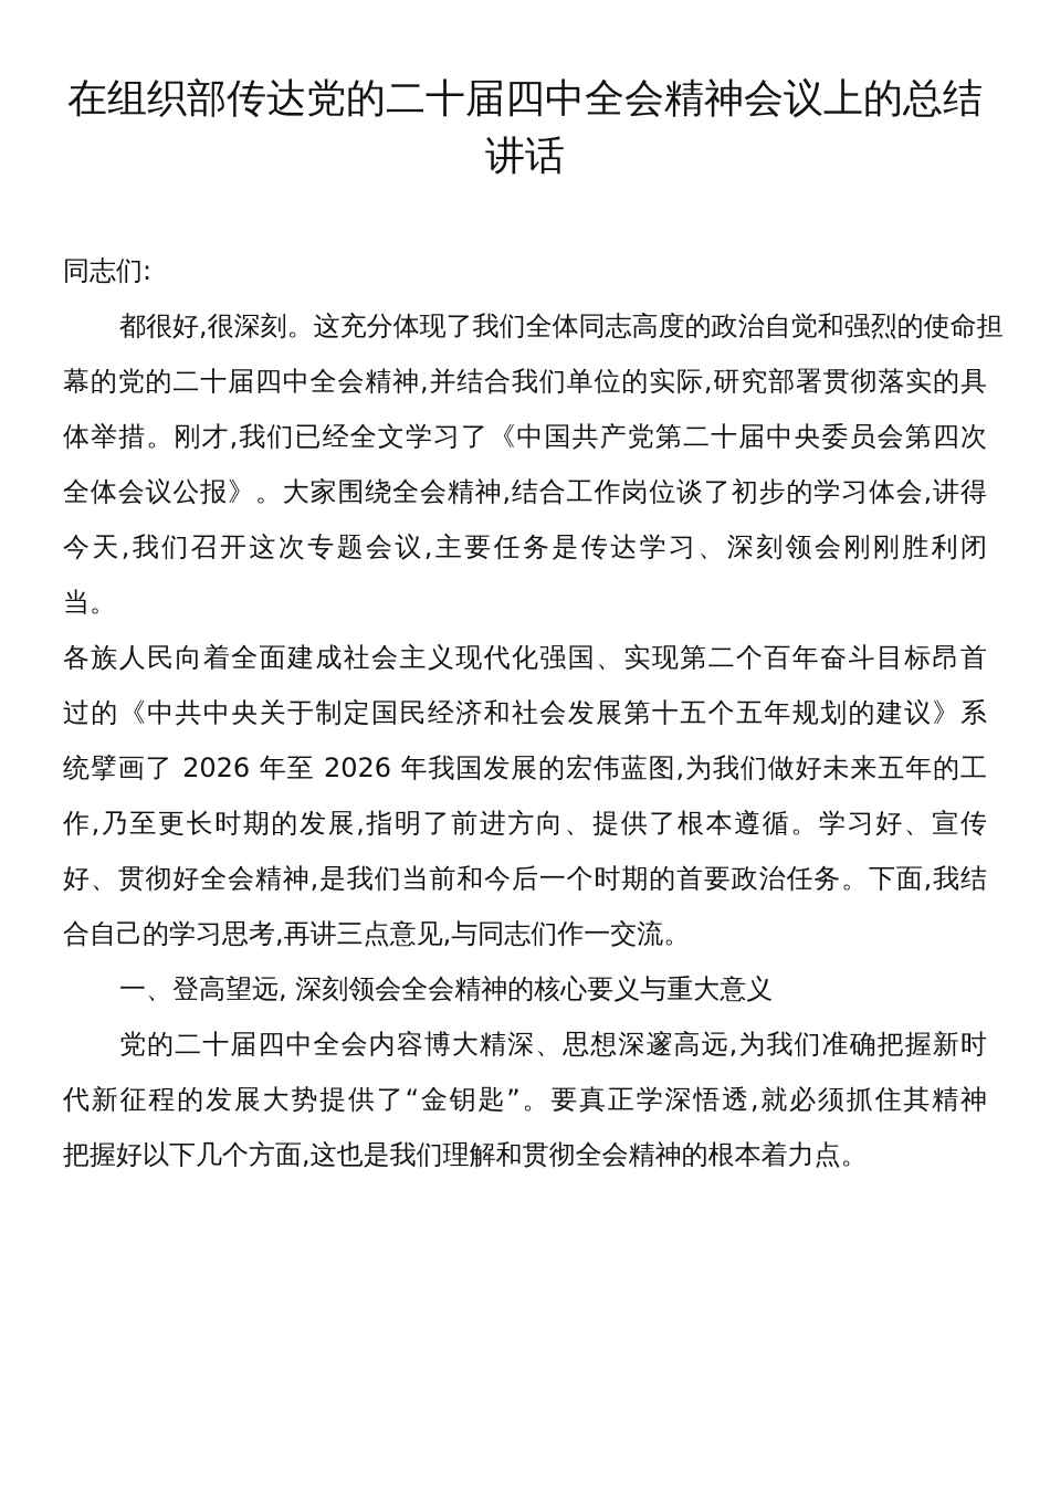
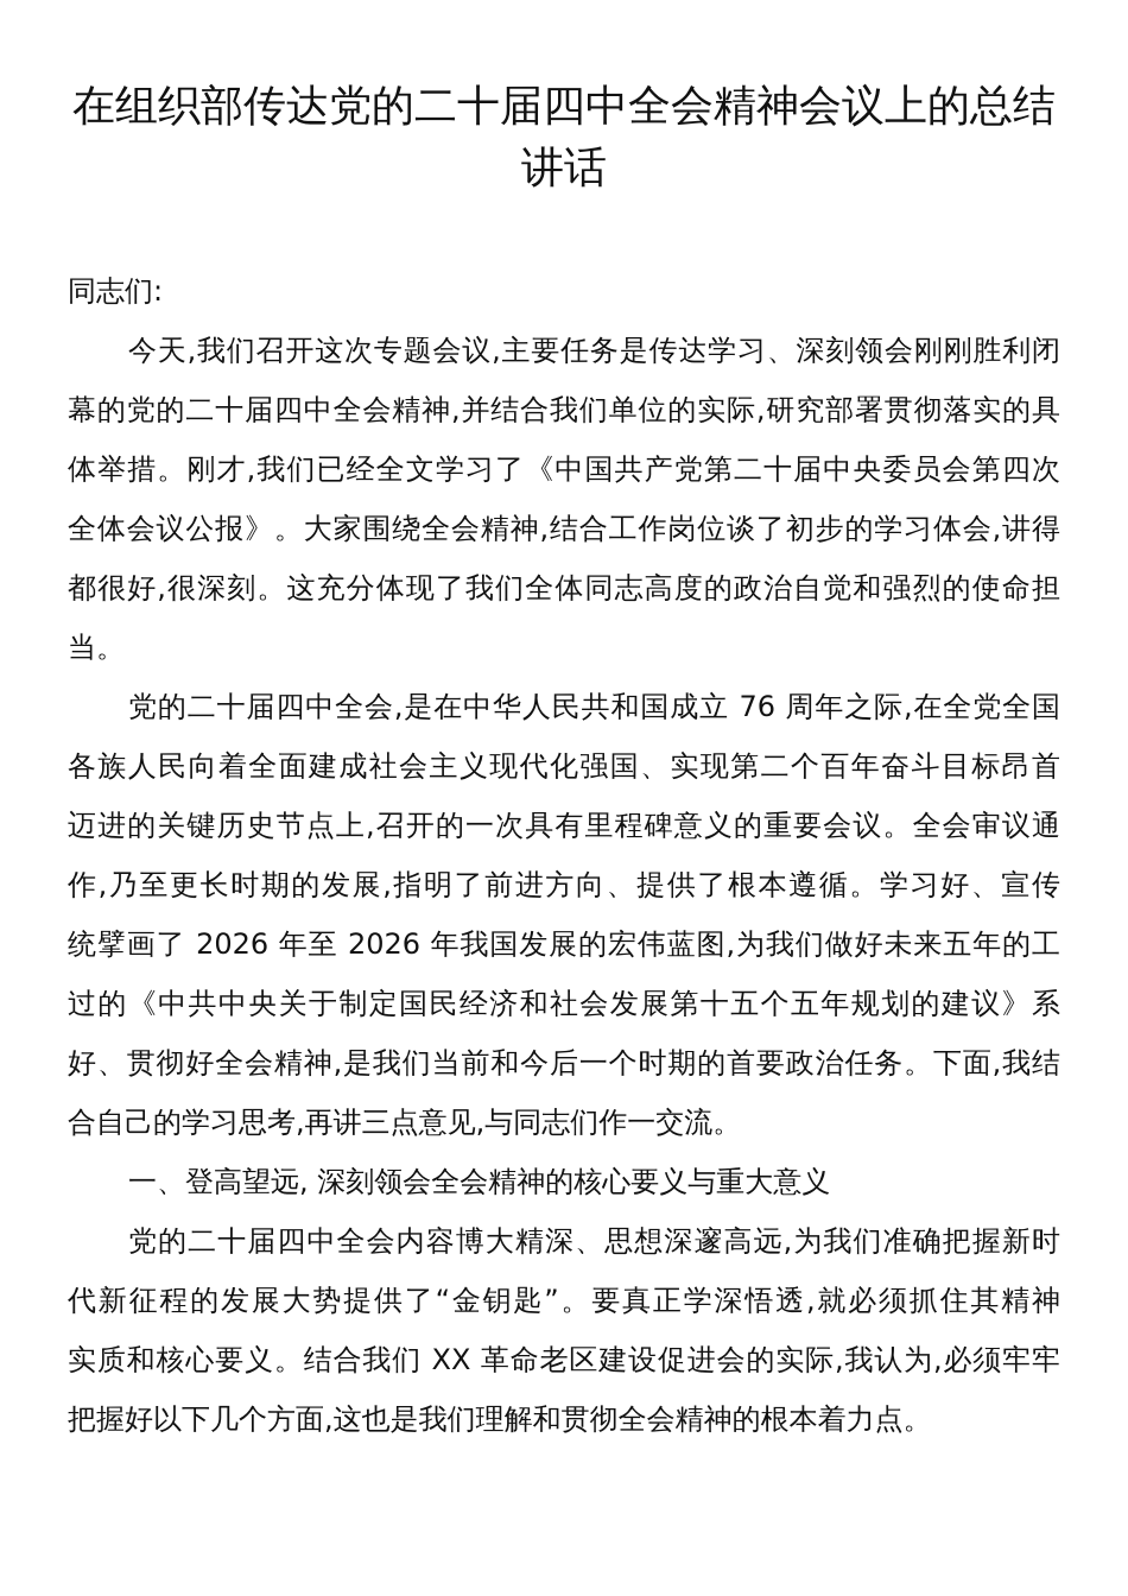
  在组织部传达党的二十届四中全会精神会议上的总结
  讲话
  同志们:
- 都很好,很深刻。这充分体现了我们全体同志高度的政治自觉和强烈的使命担
+ 今天,我们召开这次专题会议,主要任务是传达学习、深刻领会刚刚胜利闭
  幕的党的二十届四中全会精神,并结合我们单位的实际,研究部署贯彻落实的具
  体举措。刚才,我们已经全文学习了《中国共产党第二十届中央委员会第四次
  全体会议公报》。大家围绕全会精神,结合工作岗位谈了初步的学习体会,讲得
- 今天,我们召开这次专题会议,主要任务是传达学习、深刻领会刚刚胜利闭
+ 都很好,很深刻。这充分体现了我们全体同志高度的政治自觉和强烈的使命担
  当。
+ 党的二十届四中全会,是在中华人民共和国成立 76 周年之际,在全党全国
  各族人民向着全面建成社会主义现代化强国、实现第二个百年奋斗目标昂首
+ 迈进的关键历史节点上,召开的一次具有里程碑意义的重要会议。全会审议通
- 过的《中共中央关于制定国民经济和社会发展第十五个五年规划的建议》系
+ 作,乃至更长时期的发展,指明了前进方向、提供了根本遵循。学习好、宣传
  统擘画了 2026 年至 2026 年我国发展的宏伟蓝图,为我们做好未来五年的工
- 作,乃至更长时期的发展,指明了前进方向、提供了根本遵循。学习好、宣传
+ 过的《中共中央关于制定国民经济和社会发展第十五个五年规划的建议》系
  好、贯彻好全会精神,是我们当前和今后一个时期的首要政治任务。下面,我结
  合自己的学习思考,再讲三点意见,与同志们作一交流。
  一、登高望远, 深刻领会全会精神的核心要义与重大意义
  党的二十届四中全会内容博大精深、思想深邃高远,为我们准确把握新时
  代新征程的发展大势提供了“金钥匙”。要真正学深悟透,就必须抓住其精神
+ 实质和核心要义。结合我们 XX 革命老区建设促进会的实际,我认为,必须牢牢
  把握好以下几个方面,这也是我们理解和贯彻全会精神的根本着力点。
